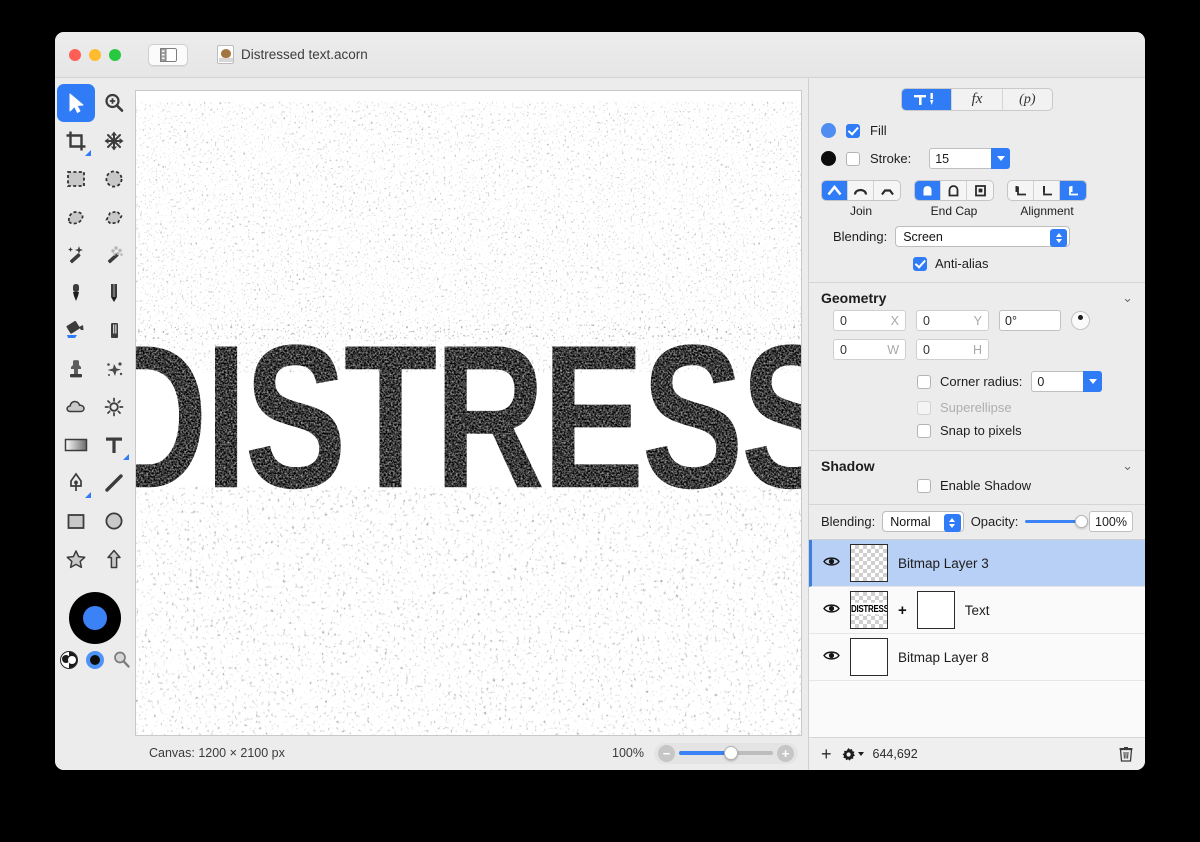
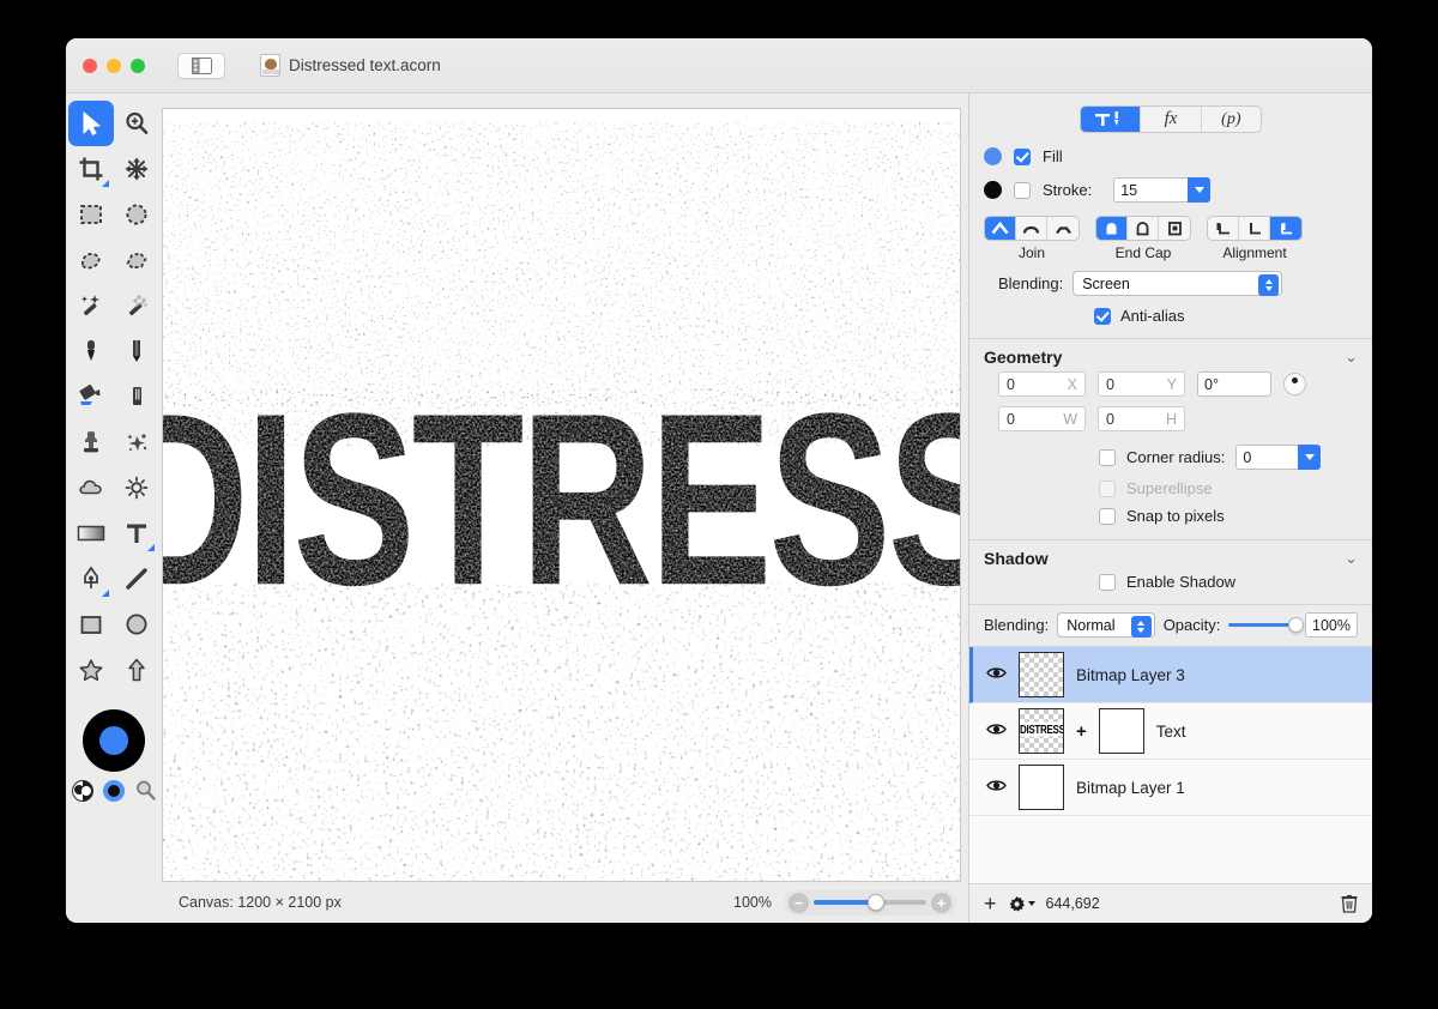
  Distressed text.acorn
  DISTRESS
  Canvas: 1200 × 2100 px
  100%
  −
  +
  fx
  (p)
  Fill
  Stroke:
  15
  Join
  End Cap
  Alignment
  Blending:
  Screen
  Anti-alias
  Geometry
  ⌄
  0
  X
  0
  Y
  0°
  0
  W
  0
  H
  Corner radius:
  0
  Superellipse
  Snap to pixels
  Shadow
  ⌄
  Enable Shadow
  Blending:
  Normal
  Opacity:
  100%
  Bitmap Layer 3
  DISTRESS
  +
  Text
- Bitmap Layer 8
+ Bitmap Layer 1
  +
  644,692
